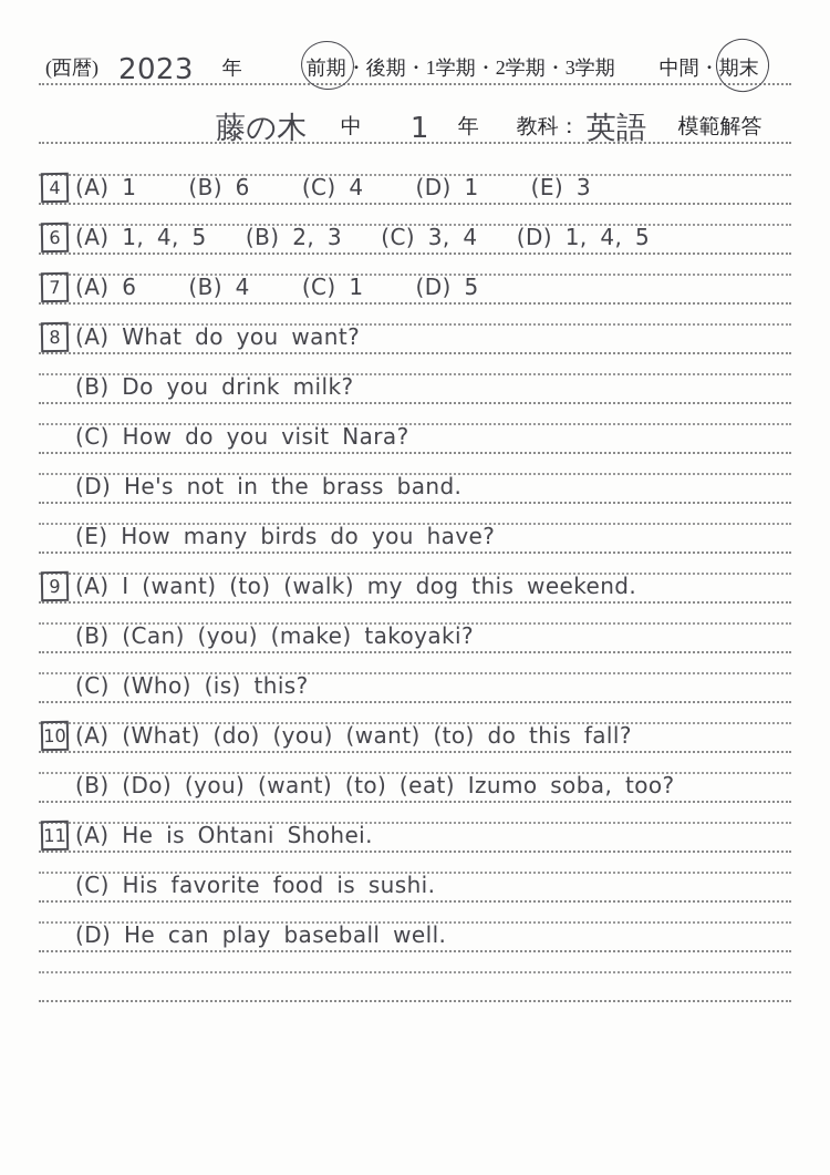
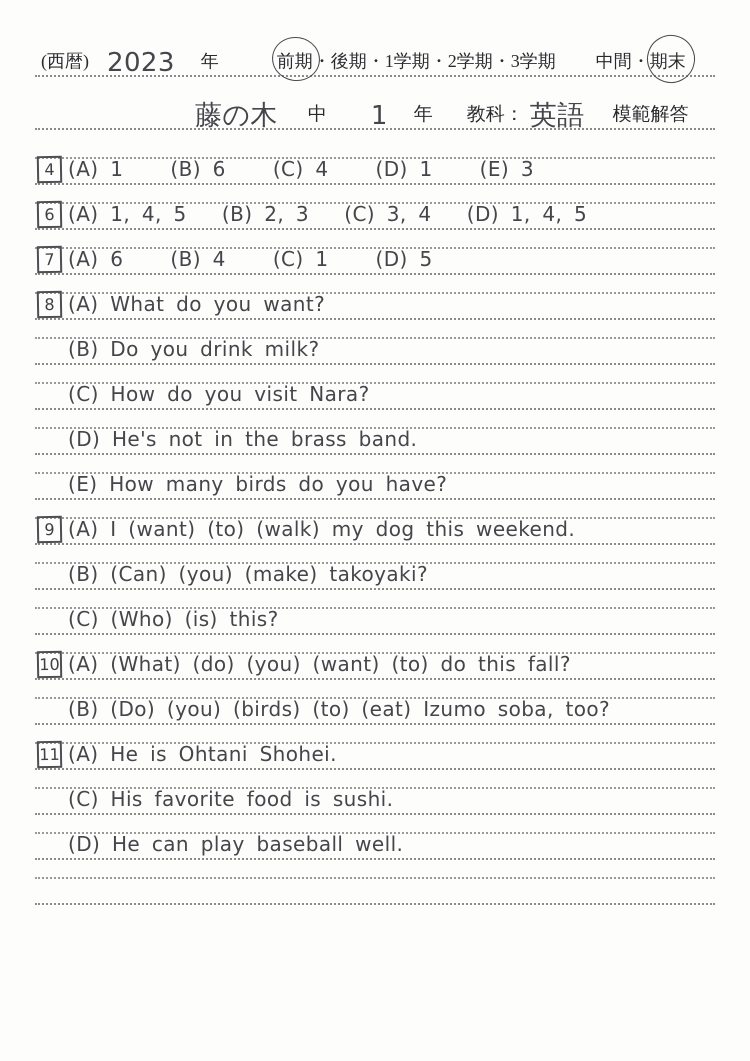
  (西暦)
  2023
  年
  前期・後期・1学期・2学期・3学期
  中間・期末
  藤の木
  中
  1
  年
  教科：
  英語
  模範解答
  4
  (A) 1 (B) 6 (C) 4 (D) 1 (E) 3
  6
  (A) 1, 4, 5 (B) 2, 3 (C) 3, 4 (D) 1, 4, 5
  7
  (A) 6 (B) 4 (C) 1 (D) 5
  8
  (A) What do you want?
  (B) Do you drink milk?
  (C) How do you visit Nara?
  (D) He's not in the brass band.
  (E) How many birds do you have?
  9
  (A) I (want) (to) (walk) my dog this weekend.
  (B) (Can) (you) (make) takoyaki?
  (C) (Who) (is) this?
  10
  (A) (What) (do) (you) (want) (to) do this fall?
- (B) (Do) (you) (want) (to) (eat) Izumo soba, too?
+ (B) (Do) (you) (birds) (to) (eat) Izumo soba, too?
  11
  (A) He is Ohtani Shohei.
  (C) His favorite food is sushi.
  (D) He can play baseball well.
